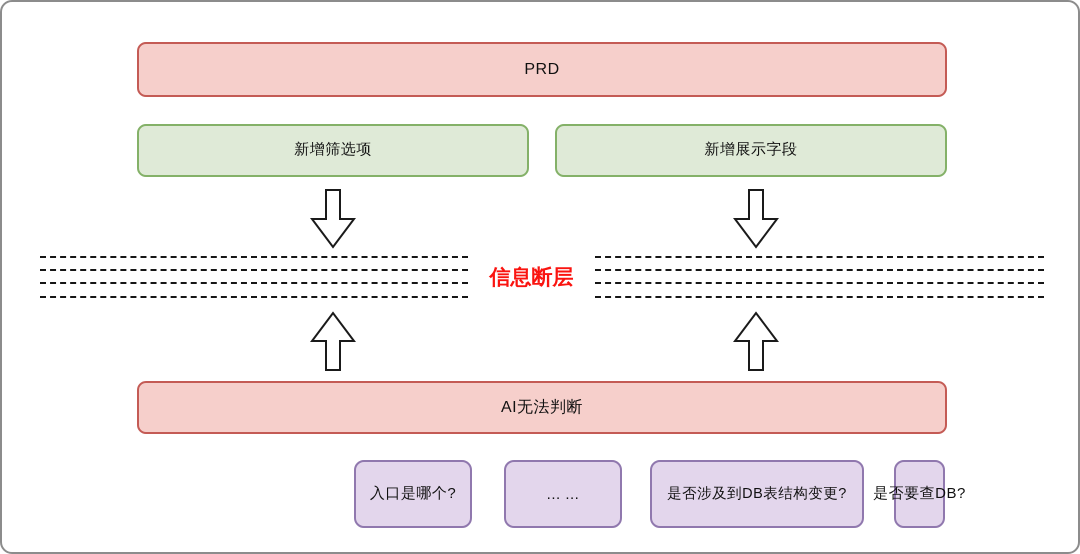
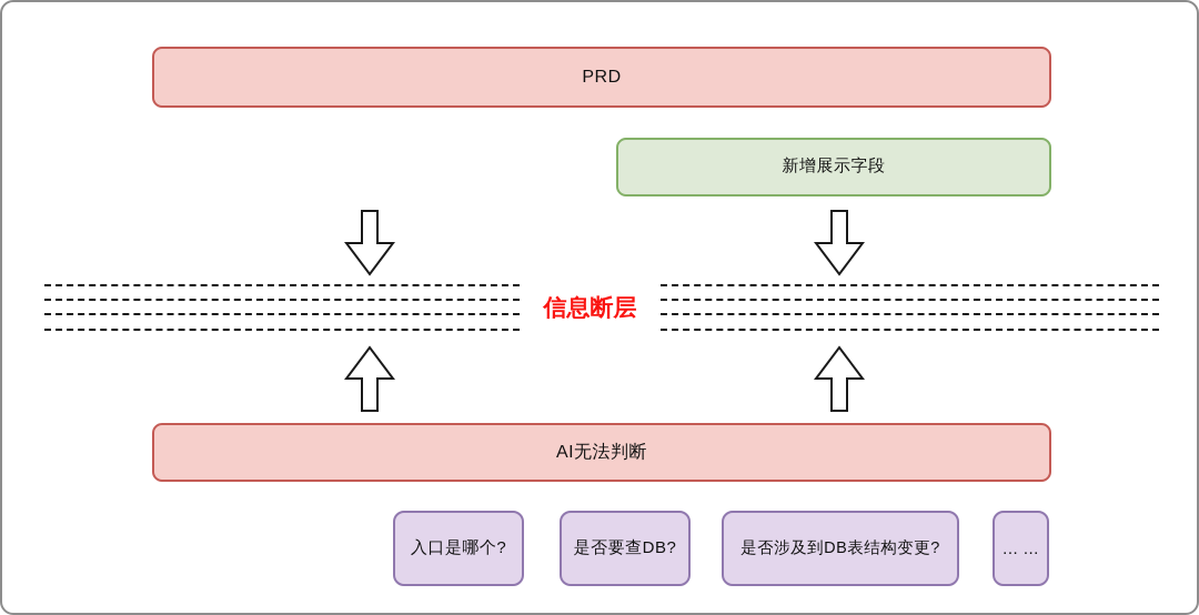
  PRD
- 新增筛选项
  新增展示字段
  信息断层
  AI无法判断
  入口是哪个?
- ... ...
+ 是否要查DB?
  是否涉及到DB表结构变更?
- 是否要查DB?
+ ... ...
